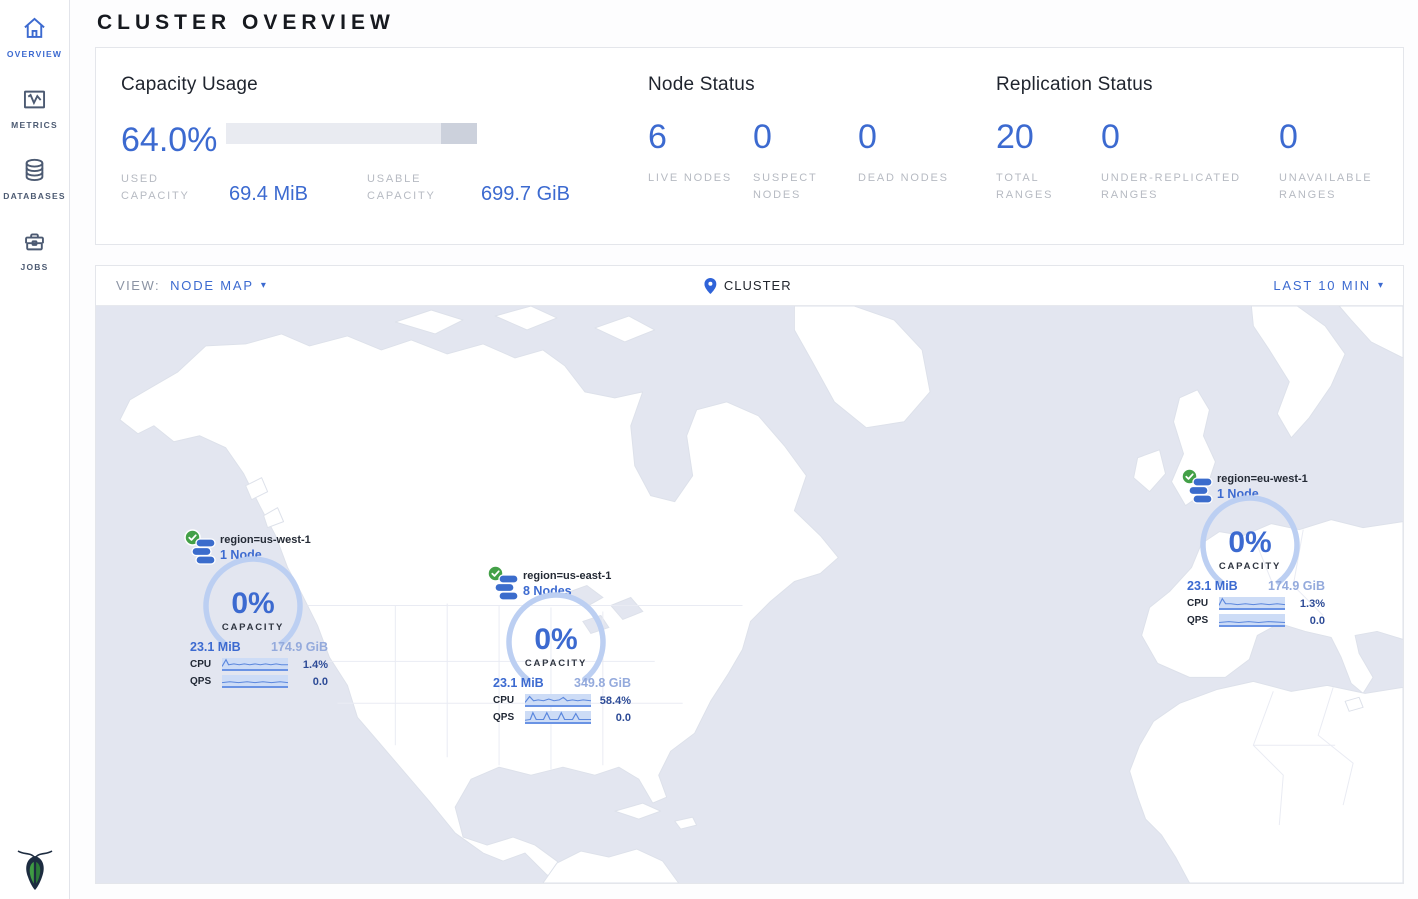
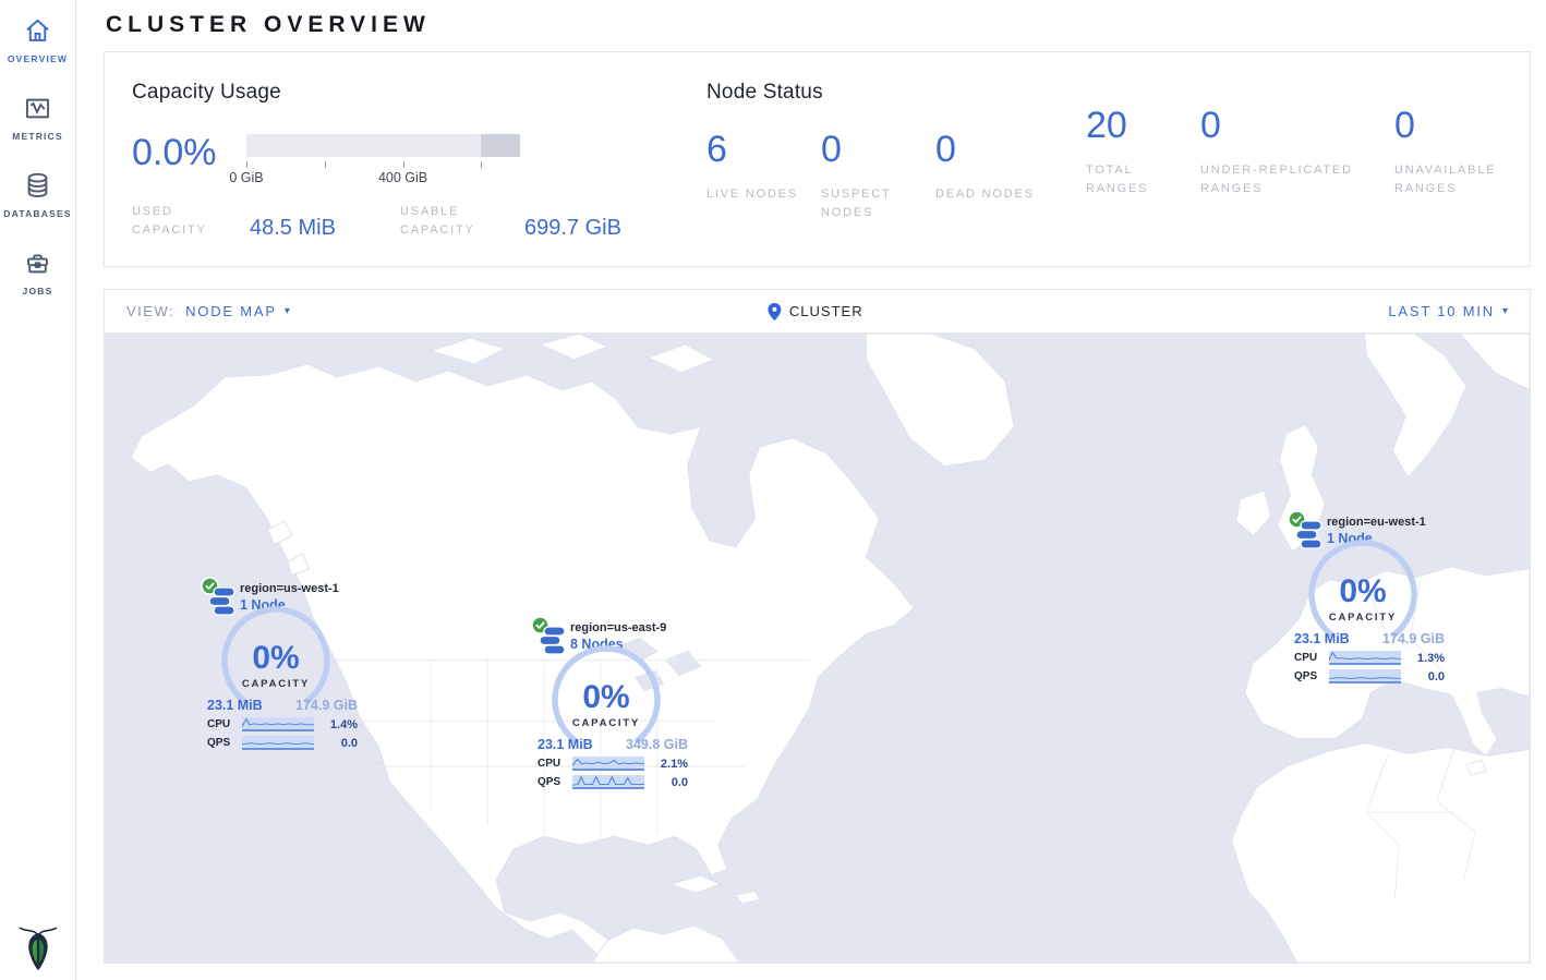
  OVERVIEW
  METRICS
  DATABASES
  JOBS
  CLUSTER OVERVIEW
  Capacity Usage
- 64.0%
+ 0.0%
+ 0 GiB
+ 400 GiB
  USED CAPACITY
- 69.4 MiB
+ 48.5 MiB
  USABLE CAPACITY
  699.7 GiB
  Node Status
  6
  LIVE NODES
  0
  SUSPECT NODES
  0
  DEAD NODES
- Replication Status
  20
  TOTAL RANGES
  0
  UNDER-REPLICATED RANGES
  0
  UNAVAILABLE RANGES
  VIEW:
  NODE MAP
  ▾
  CLUSTER
  LAST 10 MIN
  ▾
  region=us-west-1
  1 Node
  0%
  CAPACITY
  23.1 MiB
  174.9 GiB
  CPU
  1.4%
  QPS
  0.0
- region=us-east-1
+ region=us-east-9
  8 Nodes
  0%
  CAPACITY
  23.1 MiB
  349.8 GiB
  CPU
- 58.4%
+ 2.1%
  QPS
  0.0
  region=eu-west-1
  1 Node
  0%
  CAPACITY
  23.1 MiB
  174.9 GiB
  CPU
  1.3%
  QPS
  0.0
